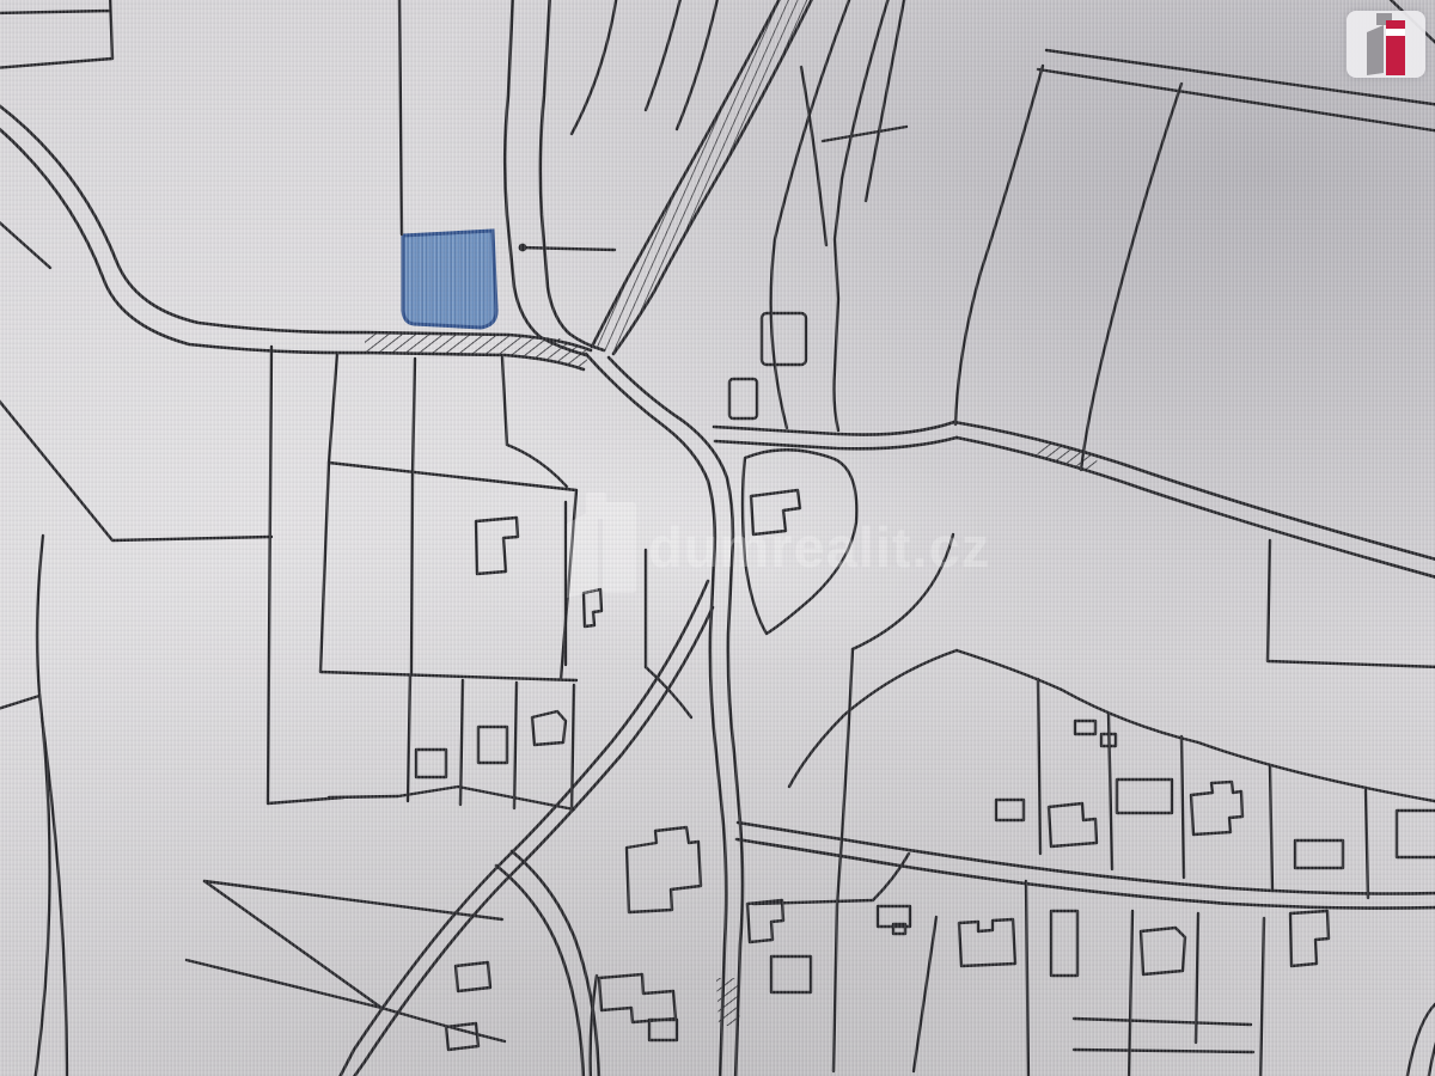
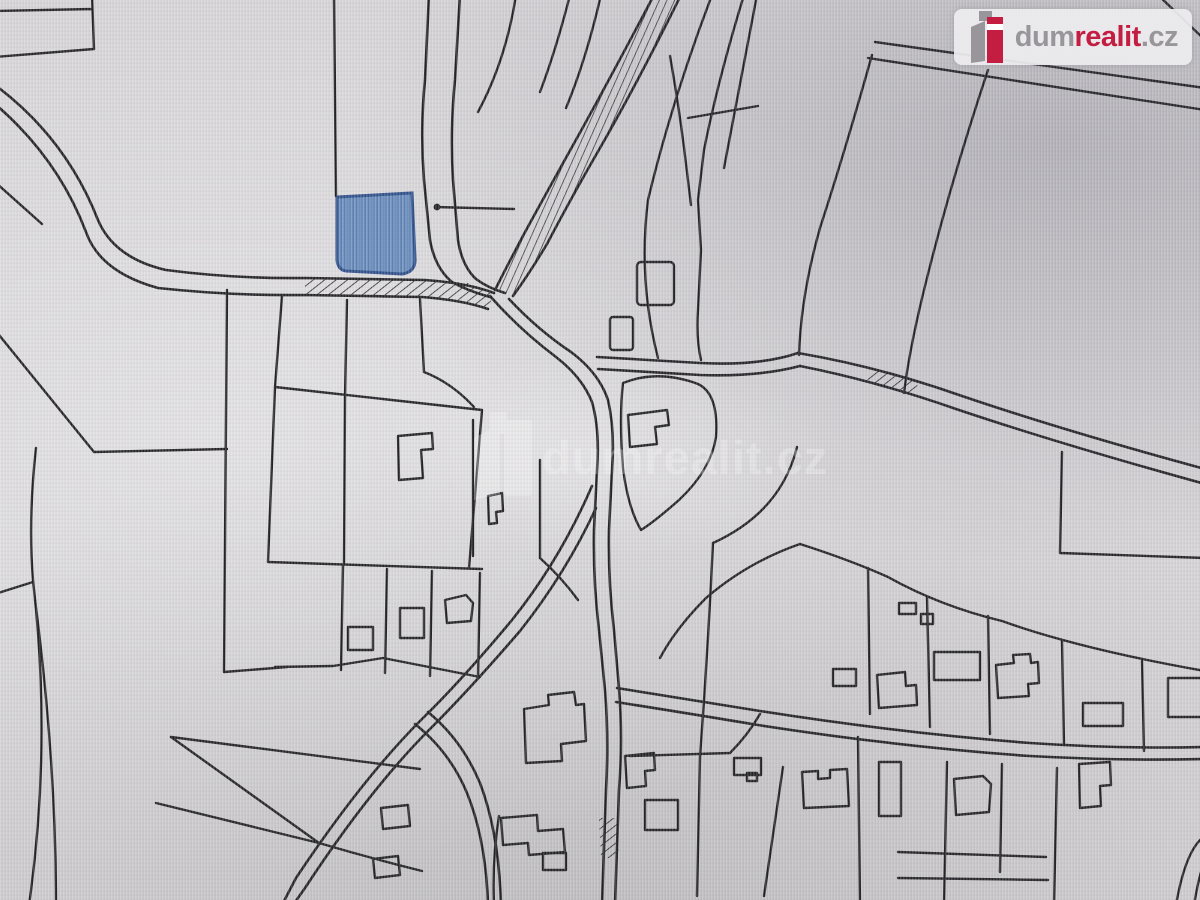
+ dumrealit.cz
